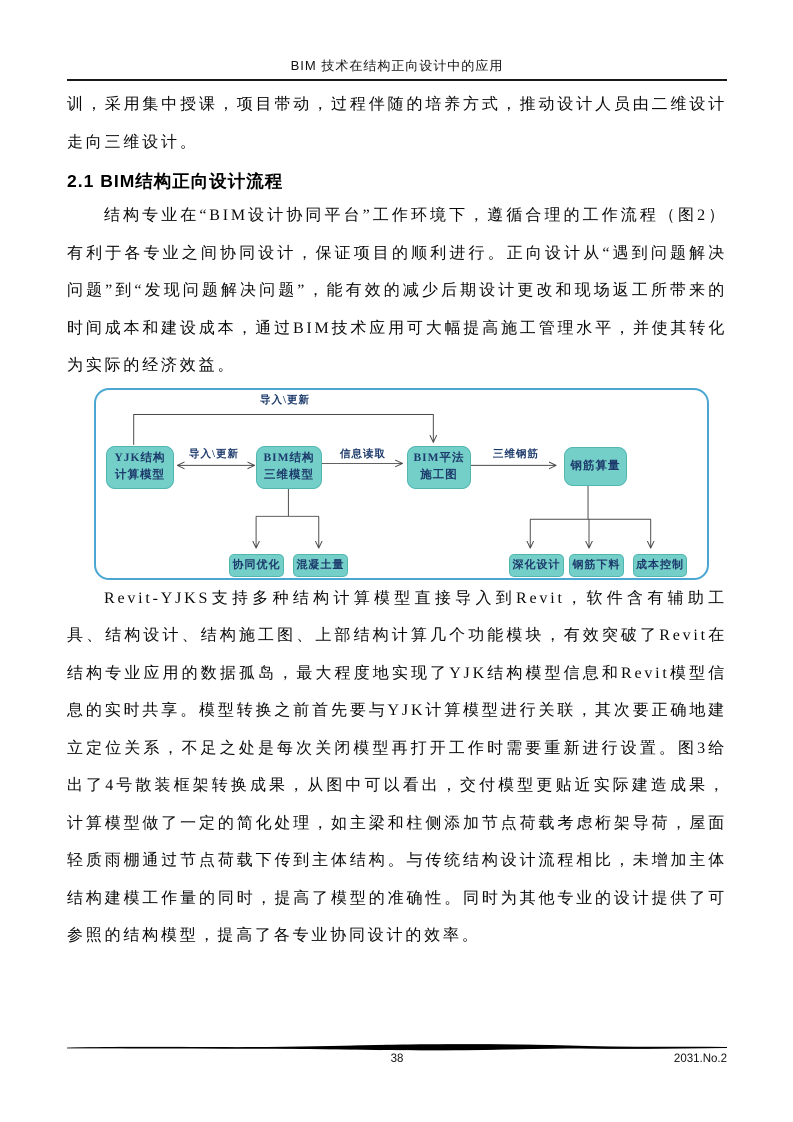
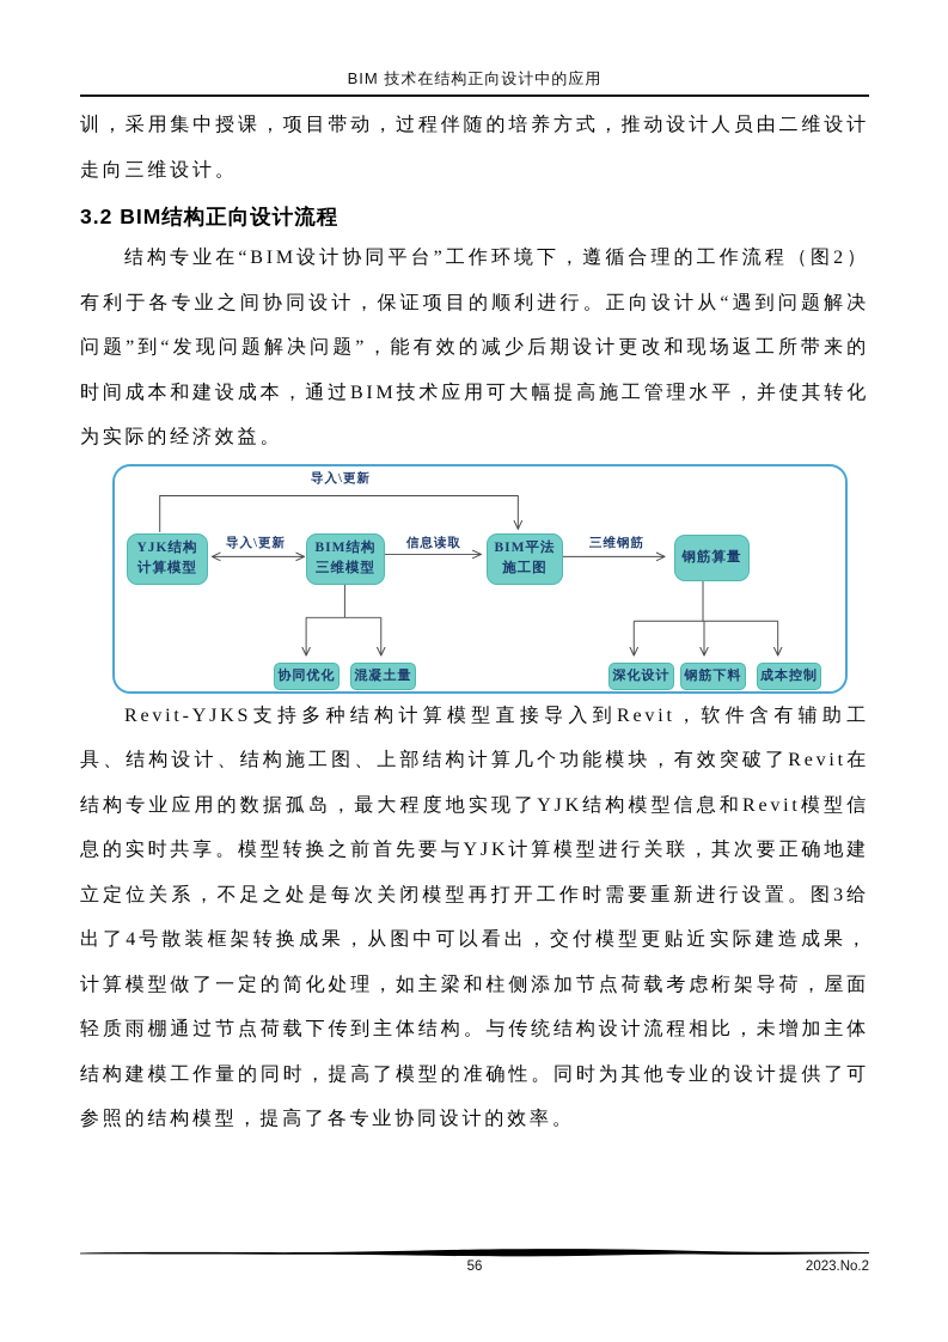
  BIM 技术在结构正向设计中的应用
  训，采用集中授课，项目带动，过程伴随的培养方式，推动设计人员由二维设计走向三维设计。
- 2.1 BIM结构正向设计流程
+ 3.2 BIM结构正向设计流程
  结构专业在“BIM设计协同平台”工作环境下，遵循合理的工作流程（图2）有利于各专业之间协同设计，保证项目的顺利进行。正向设计从“遇到问题解决问题”到“发现问题解决问题”，能有效的减少后期设计更改和现场返工所带来的时间成本和建设成本，通过BIM技术应用可大幅提高施工管理水平，并使其转化为实际的经济效益。
  YJK结构
  计算模型
  BIM结构
  三维模型
  BIM平法
  施工图
  钢筋算量
  协同优化
  混凝土量
  深化设计
  钢筋下料
  成本控制
  导入\更新
  导入\更新
  信息读取
  三维钢筋
  Revit-YJKS支持多种结构计算模型直接导入到Revit，软件含有辅助工具、结构设计、结构施工图、上部结构计算几个功能模块，有效突破了Revit在结构专业应用的数据孤岛，最大程度地实现了YJK结构模型信息和Revit模型信息的实时共享。模型转换之前首先要与YJK计算模型进行关联，其次要正确地建立定位关系，不足之处是每次关闭模型再打开工作时需要重新进行设置。图3给出了4号散装框架转换成果，从图中可以看出，交付模型更贴近实际建造成果，计算模型做了一定的简化处理，如主梁和柱侧添加节点荷载考虑桁架导荷，屋面轻质雨棚通过节点荷载下传到主体结构。与传统结构设计流程相比，未增加主体结构建模工作量的同时，提高了模型的准确性。同时为其他专业的设计提供了可参照的结构模型，提高了各专业协同设计的效率。
- 38
+ 56
- 2031.No.2
+ 2023.No.2
